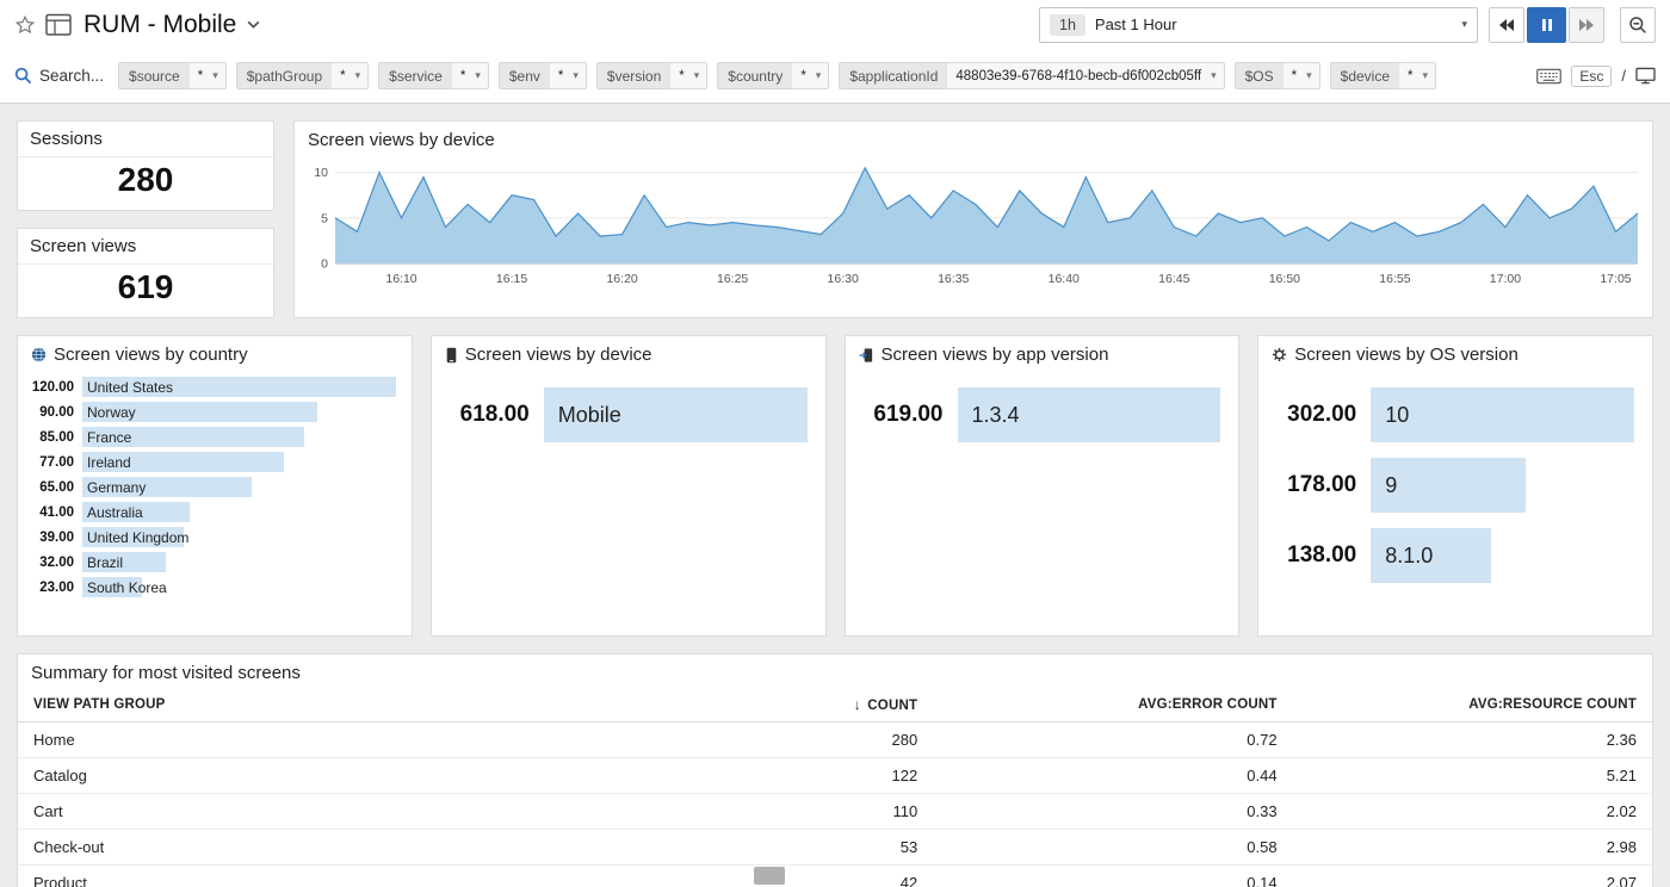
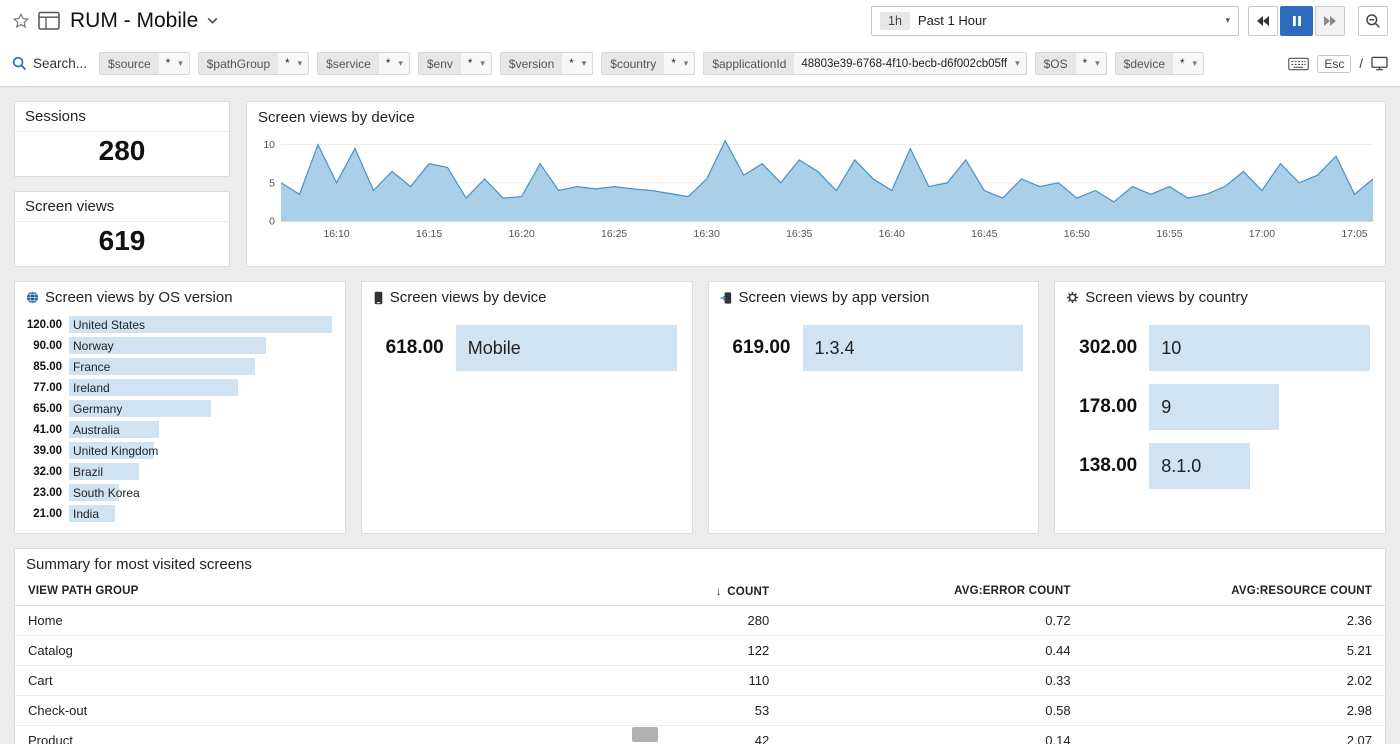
  RUM - Mobile
  1h
  Past 1 Hour
  ▾
  Search...
  $source
  *
  ▾
  $pathGroup
  *
  ▾
  $service
  *
  ▾
  $env
  *
  ▾
  $version
  *
  ▾
  $country
  *
  ▾
  $applicationId
  48803e39-6768-4f10-becb-d6f002cb05ff
  ▾
  $OS
  *
  ▾
  $device
  *
  ▾
  Esc
  /
  Sessions
  280
  Screen views
  619
  Screen views by device
  0
  5
  10
  16:10
  16:15
  16:20
  16:25
  16:30
  16:35
  16:40
  16:45
  16:50
  16:55
  17:00
  17:05
- Screen views by country
+ Screen views by OS version
  120.00
  United States
  90.00
  Norway
  85.00
  France
  77.00
  Ireland
  65.00
  Germany
  41.00
  Australia
  39.00
  United Kingdom
  32.00
  Brazil
  23.00
  South Korea
+ 21.00
+ India
  Screen views by device
  618.00
  Mobile
  Screen views by app version
  619.00
  1.3.4
- Screen views by OS version
+ Screen views by country
  302.00
  10
  178.00
  9
  138.00
  8.1.0
  Summary for most visited screens
  VIEW PATH GROUP	↓ COUNT	AVG:ERROR COUNT	AVG:RESOURCE COUNT
  Home	280	0.72	2.36
  Catalog	122	0.44	5.21
  Cart	110	0.33	2.02
  Check-out	53	0.58	2.98
  Product	42	0.14	2.07
